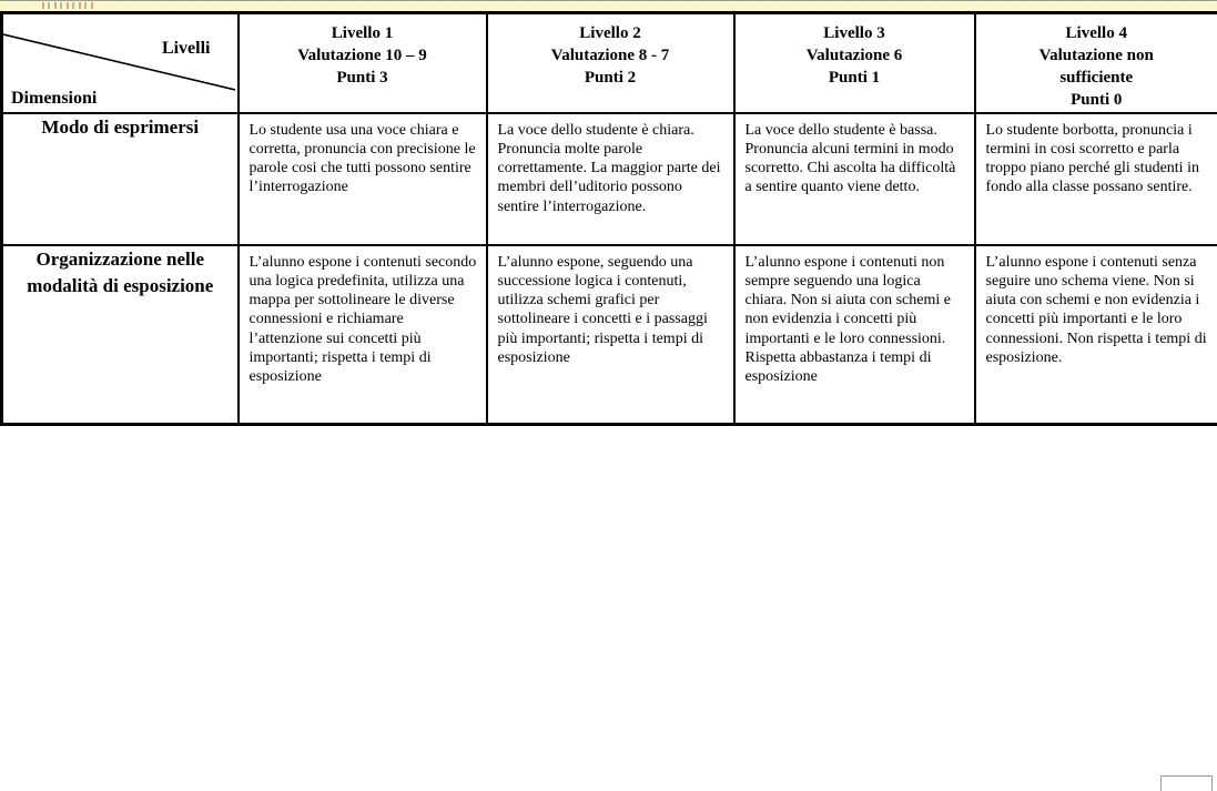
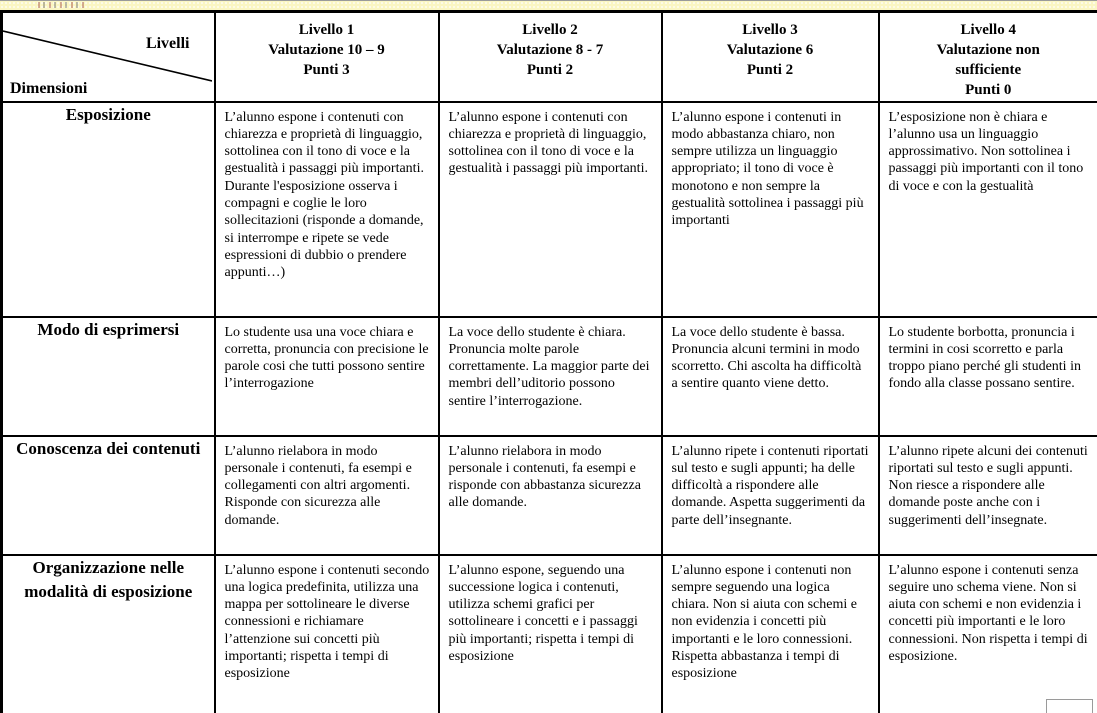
- Livelli Dimensioni	Livello 1 Valutazione 10 – 9 Punti 3	Livello 2 Valutazione 8 - 7 Punti 2	Livello 3 Valutazione 6 Punti 1	Livello 4 Valutazione non sufficiente Punti 0
+ Livelli Dimensioni	Livello 1 Valutazione 10 – 9 Punti 3	Livello 2 Valutazione 8 - 7 Punti 2	Livello 3 Valutazione 6 Punti 2	Livello 4 Valutazione non sufficiente Punti 0
+ Esposizione	L’alunno espone i contenuti con chiarezza e proprietà di linguaggio, sottolinea con il tono di voce e la gestualità i passaggi più importanti. Durante l'esposizione osserva i compagni e coglie le loro sollecitazioni (risponde a domande, si interrompe e ripete se vede espressioni di dubbio o prendere appunti…)	L’alunno espone i contenuti con chiarezza e proprietà di linguaggio, sottolinea con il tono di voce e la gestualità i passaggi più importanti.	L’alunno espone i contenuti in modo abbastanza chiaro, non sempre utilizza un linguaggio appropriato; il tono di voce è monotono e non sempre la gestualità sottolinea i passaggi più importanti	L’esposizione non è chiara e l’alunno usa un linguaggio approssimativo. Non sottolinea i passaggi più importanti con il tono di voce e con la gestualità
  Modo di esprimersi	Lo studente usa una voce chiara e corretta, pronuncia con precisione le parole cosi che tutti possono sentire l’interrogazione	La voce dello studente è chiara. Pronuncia molte parole correttamente. La maggior parte dei membri dell’uditorio possono sentire l’interrogazione.	La voce dello studente è bassa. Pronuncia alcuni termini in modo scorretto. Chi ascolta ha difficoltà a sentire quanto viene detto.	Lo studente borbotta, pronuncia i termini in cosi scorretto e parla troppo piano perché gli studenti in fondo alla classe possano sentire.
+ Conoscenza dei contenuti	L’alunno rielabora in modo personale i contenuti, fa esempi e collegamenti con altri argomenti. Risponde con sicurezza alle domande.	L’alunno rielabora in modo personale i contenuti, fa esempi e risponde con abbastanza sicurezza alle domande.	L’alunno ripete i contenuti riportati sul testo e sugli appunti; ha delle difficoltà a rispondere alle domande. Aspetta suggerimenti da parte dell’insegnante.	L’alunno ripete alcuni dei contenuti riportati sul testo e sugli appunti. Non riesce a rispondere alle domande poste anche con i suggerimenti dell’insegnate.
  Organizzazione nelle modalità di esposizione	L’alunno espone i contenuti secondo una logica predefinita, utilizza una mappa per sottolineare le diverse connessioni e richiamare l’attenzione sui concetti più importanti; rispetta i tempi di esposizione	L’alunno espone, seguendo una successione logica i contenuti, utilizza schemi grafici per sottolineare i concetti e i passaggi più importanti; rispetta i tempi di esposizione	L’alunno espone i contenuti non sempre seguendo una logica chiara. Non si aiuta con schemi e non evidenzia i concetti più importanti e le loro connessioni. Rispetta abbastanza i tempi di esposizione	L’alunno espone i contenuti senza seguire uno schema viene. Non si aiuta con schemi e non evidenzia i concetti più importanti e le loro connessioni. Non rispetta i tempi di esposizione.
